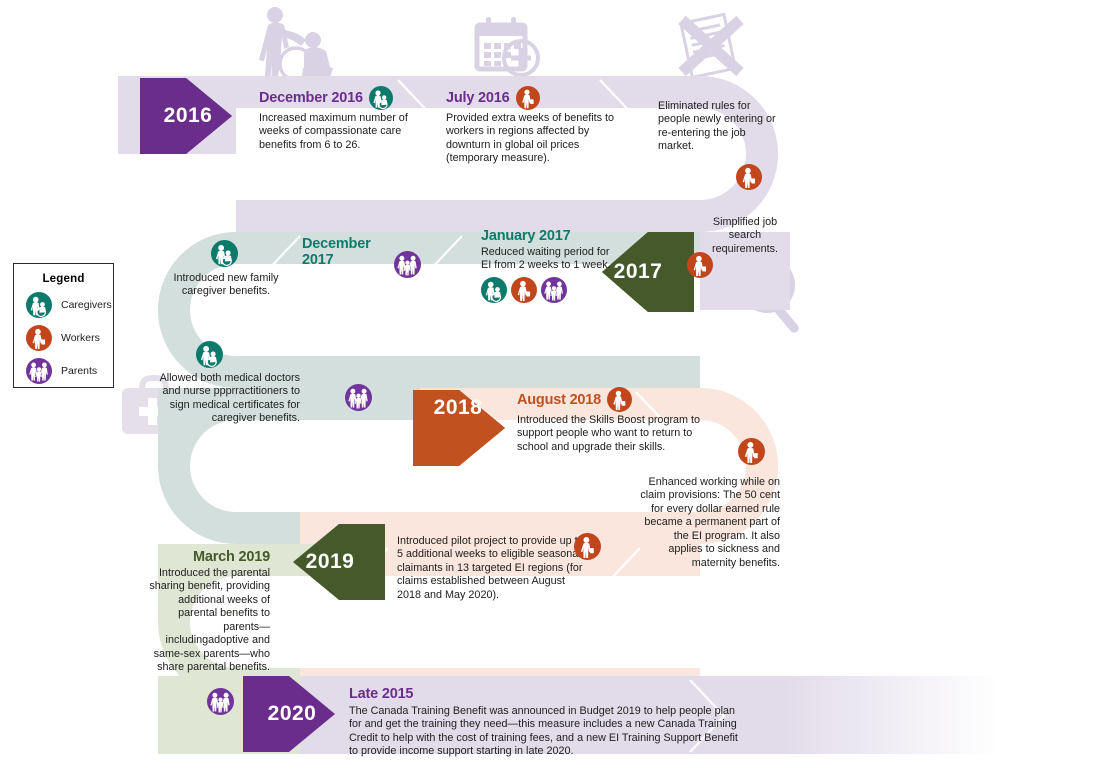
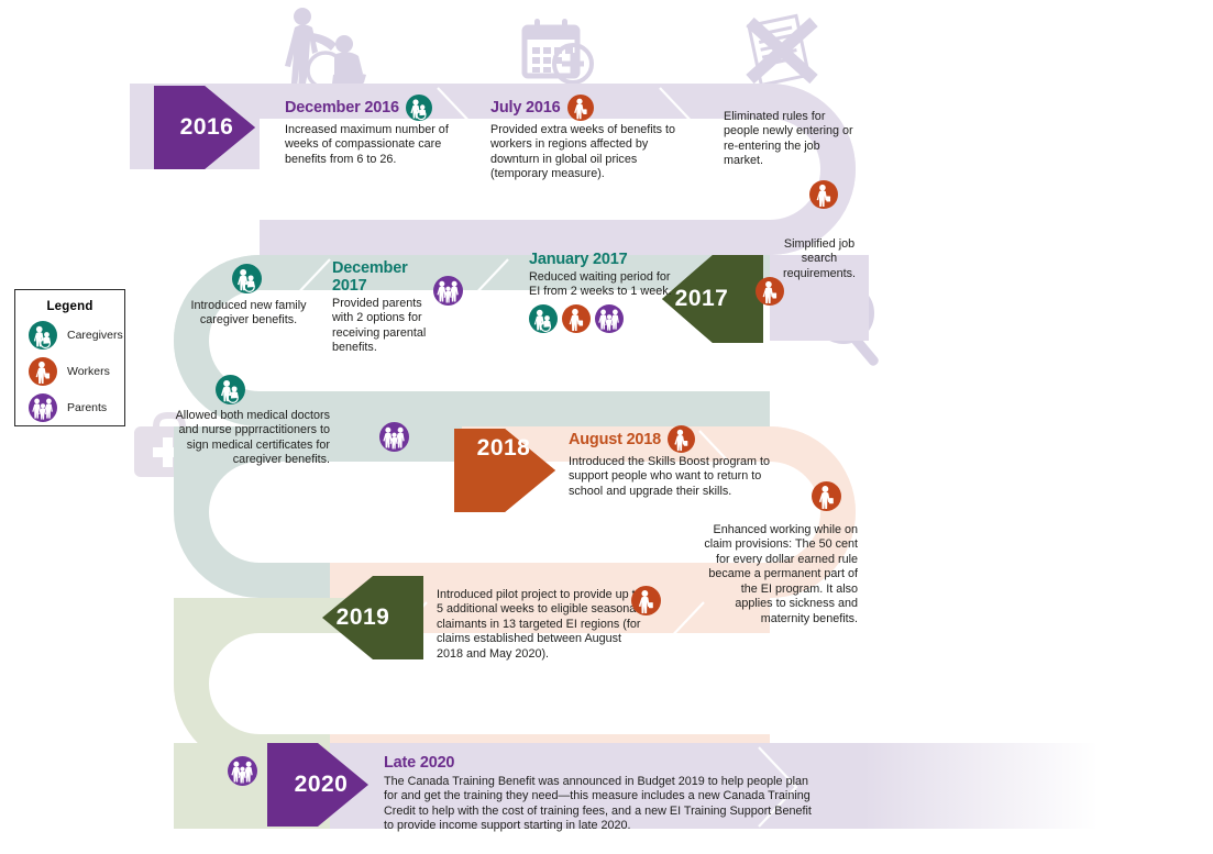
  2016
  2017
  2018
  2019
  2020
  December 2016
  Increased maximum number of weeks of compassionate care benefits from 6 to 26.
  July 2016
  Provided extra weeks of benefits to workers in regions affected by downturn in global oil prices (temporary measure).
  Eliminated rules for people newly entering or re-entering the job market.
  Simplified job search requirements.
  January 2017
  Reduced waiting period for EI from 2 weeks to 1 week.
  December 2017
+ Provided parents with 2 options for receiving parental benefits.
  Introduced new family caregiver benefits.
  Allowed both medical doctors and nurse ppprractitioners to sign medical certificates for caregiver benefits.
  August 2018
  Introduced the Skills Boost program to support people who want to return to school and upgrade their skills.
  Enhanced working while on claim provisions: The 50 cent for every dollar earned rule became a permanent part of the EI program. It also applies to sickness and maternity benefits.
  Introduced pilot project to provide up 5 additional weeks to eligible seasona claimants in 13 targeted EI regions (for claims established between August 2018 and May 2020).
- March 2019
- Introduced the parental sharing benefit, providing additional weeks of parental benefits to parents—includingadoptive and same-sex parents—who share parental benefits.
- Late 2015
+ Late 2020
  The Canada Training Benefit was announced in Budget 2019 to help people plan for and get the training they need—this measure includes a new Canada Training Credit to help with the cost of training fees, and a new EI Training Support Benefit to provide income support starting in late 2020.
  Legend
  Caregivers
  Workers
  Parents
